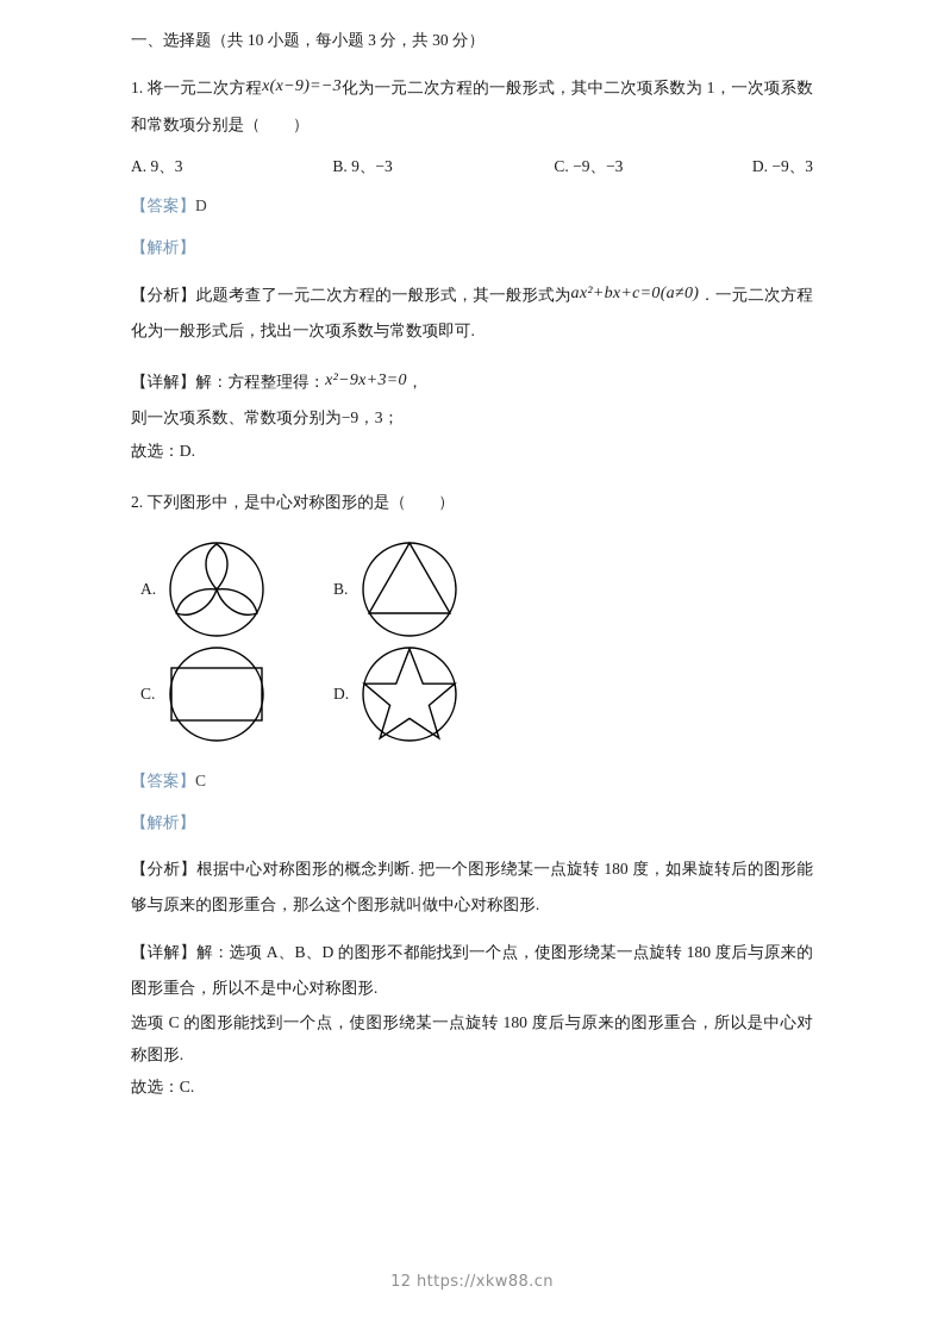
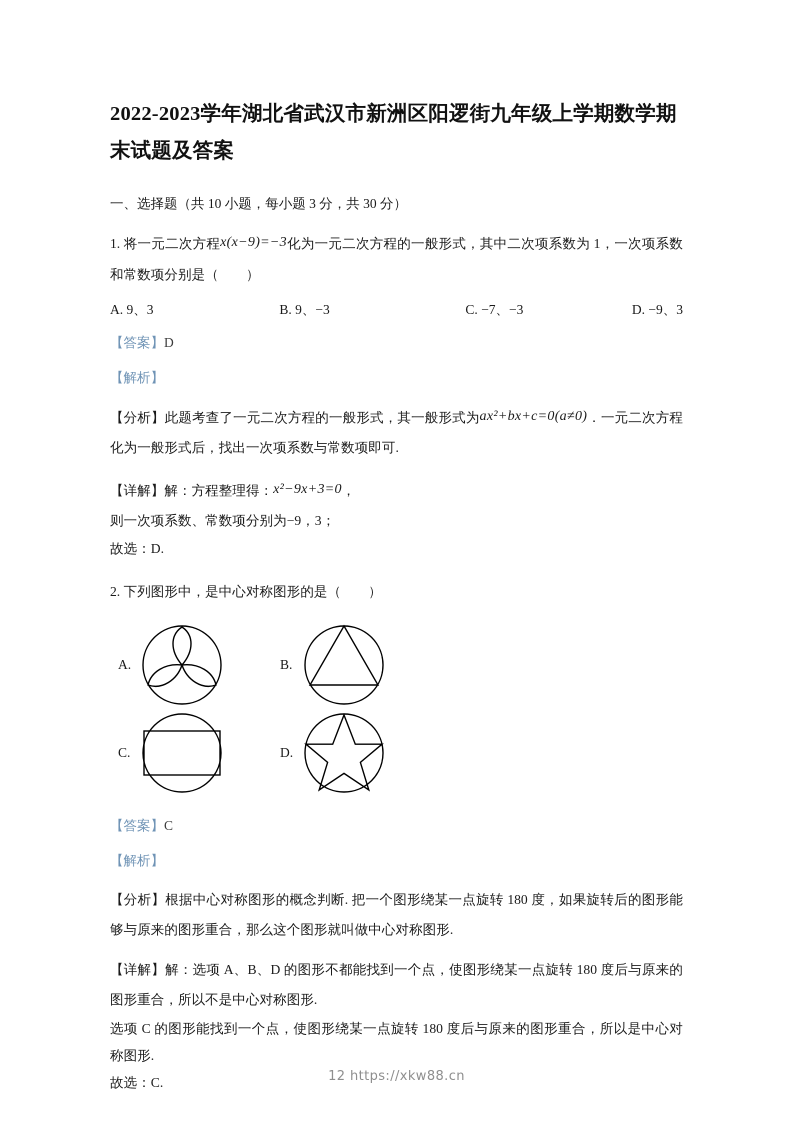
+ 2022-2023学年湖北省武汉市新洲区阳逻街九年级上学期数学期末试题及答案
  一、选择题（共 10 小题，每小题 3 分，共 30 分）
  1. 将一元二次方程x(x−9)=−3化为一元二次方程的一般形式，其中二次项系数为 1，一次项系数和常数项分别是（ ）
  A. 9、3
  B. 9、−3
- C. −9、−3
+ C. −7、−3
  D. −9、3
  【答案】D
  【解析】
  【分析】此题考查了一元二次方程的一般形式，其一般形式为ax²+bx+c=0(a≠0)．一元二次方程化为一般形式后，找出一次项系数与常数项即可.
  【详解】解：方程整理得：x²−9x+3=0，
  则一次项系数、常数项分别为−9，3；
  故选：D.
  2. 下列图形中，是中心对称图形的是（ ）
  A.
  B.
  C.
  D.
  【答案】C
  【解析】
  【分析】根据中心对称图形的概念判断. 把一个图形绕某一点旋转 180 度，如果旋转后的图形能够与原来的图形重合，那么这个图形就叫做中心对称图形.
  【详解】解：选项 A、B、D 的图形不都能找到一个点，使图形绕某一点旋转 180 度后与原来的图形重合，所以不是中心对称图形.
  选项 C 的图形能找到一个点，使图形绕某一点旋转 180 度后与原来的图形重合，所以是中心对称图形.
  故选：C.
  12 https://xkw88.cn
